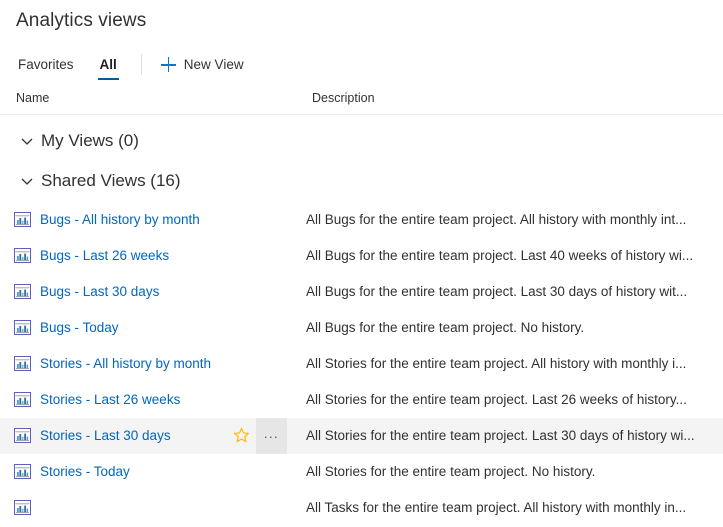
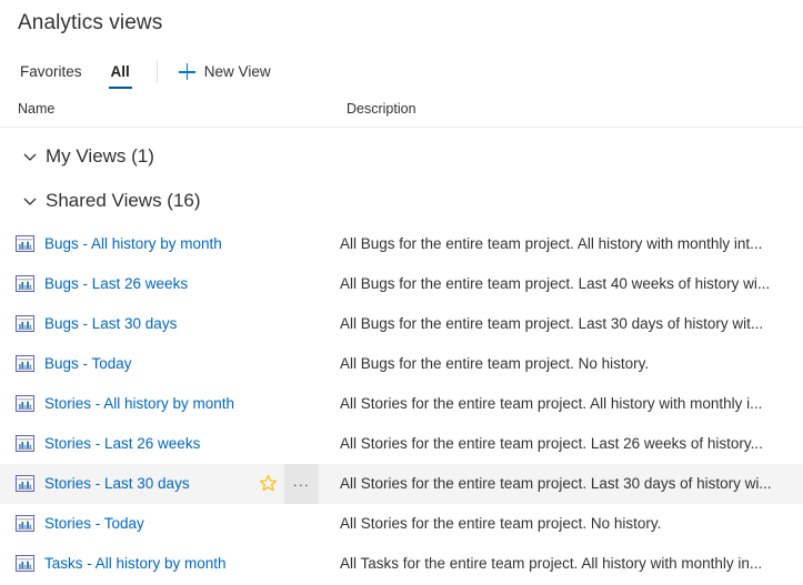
  Analytics views
  Favorites
  All
  New View
  Name
  Description
- My Views (0)
+ My Views (1)
  Shared Views (16)
  Bugs - All history by month
  All Bugs for the entire team project. All history with monthly int...
  Bugs - Last 26 weeks
  All Bugs for the entire team project. Last 40 weeks of history wi...
  Bugs - Last 30 days
  All Bugs for the entire team project. Last 30 days of history wit...
  Bugs - Today
  All Bugs for the entire team project. No history.
  Stories - All history by month
  All Stories for the entire team project. All history with monthly i...
  Stories - Last 26 weeks
  All Stories for the entire team project. Last 26 weeks of history...
  Stories - Last 30 days
  All Stories for the entire team project. Last 30 days of history wi...
  ...
  Stories - Today
  All Stories for the entire team project. No history.
+ Tasks - All history by month
  All Tasks for the entire team project. All history with monthly in...
